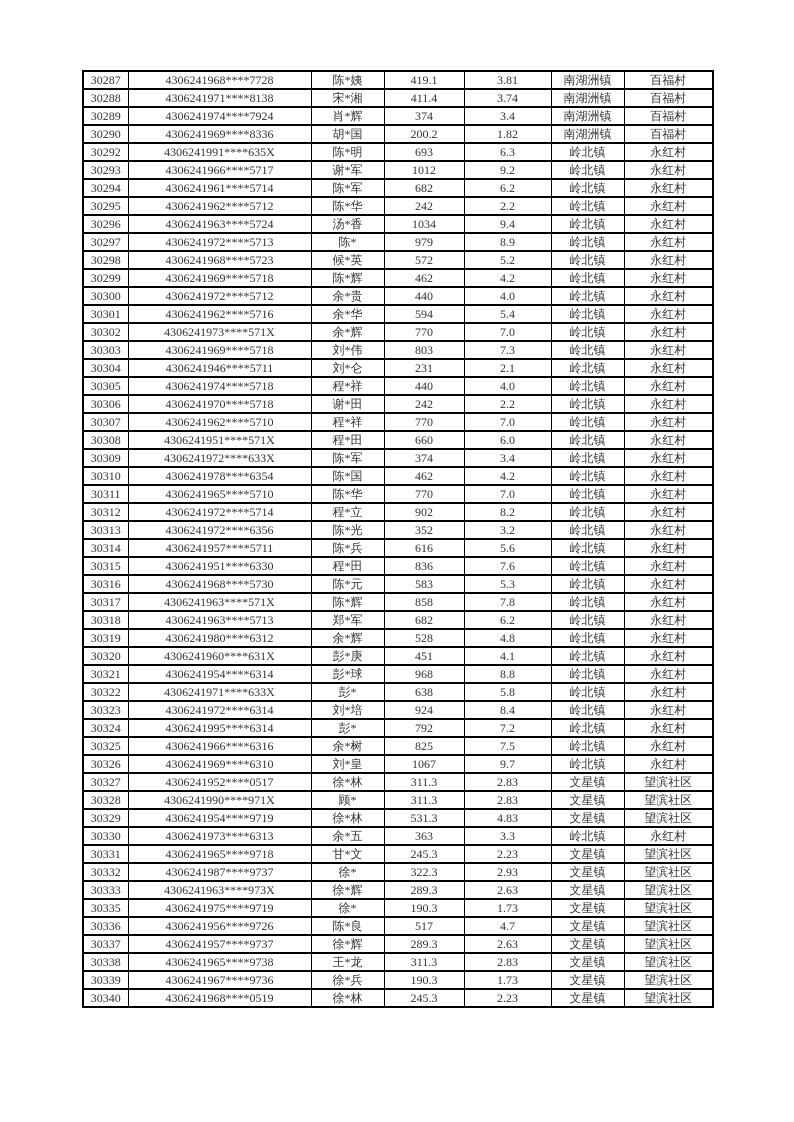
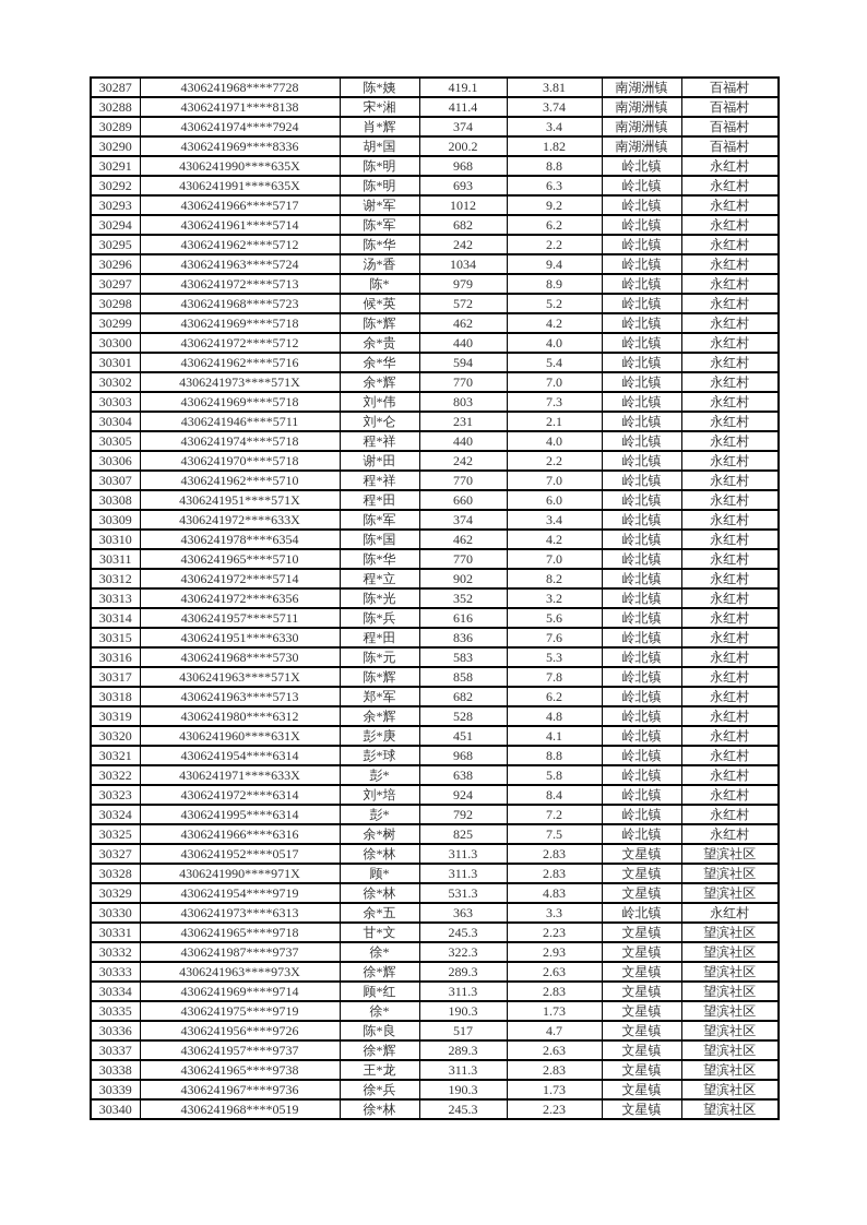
  30287	4306241968****7728	陈*姨	419.1	3.81	南湖洲镇	百福村
  30288	4306241971****8138	宋*湘	411.4	3.74	南湖洲镇	百福村
  30289	4306241974****7924	肖*辉	374	3.4	南湖洲镇	百福村
  30290	4306241969****8336	胡*国	200.2	1.82	南湖洲镇	百福村
+ 30291	4306241990****635X	陈*明	968	8.8	岭北镇	永红村
  30292	4306241991****635X	陈*明	693	6.3	岭北镇	永红村
  30293	4306241966****5717	谢*军	1012	9.2	岭北镇	永红村
  30294	4306241961****5714	陈*军	682	6.2	岭北镇	永红村
  30295	4306241962****5712	陈*华	242	2.2	岭北镇	永红村
  30296	4306241963****5724	汤*香	1034	9.4	岭北镇	永红村
  30297	4306241972****5713	陈*	979	8.9	岭北镇	永红村
  30298	4306241968****5723	候*英	572	5.2	岭北镇	永红村
  30299	4306241969****5718	陈*辉	462	4.2	岭北镇	永红村
  30300	4306241972****5712	余*贵	440	4.0	岭北镇	永红村
  30301	4306241962****5716	余*华	594	5.4	岭北镇	永红村
  30302	4306241973****571X	余*辉	770	7.0	岭北镇	永红村
  30303	4306241969****5718	刘*伟	803	7.3	岭北镇	永红村
  30304	4306241946****5711	刘*仑	231	2.1	岭北镇	永红村
  30305	4306241974****5718	程*祥	440	4.0	岭北镇	永红村
  30306	4306241970****5718	谢*田	242	2.2	岭北镇	永红村
  30307	4306241962****5710	程*祥	770	7.0	岭北镇	永红村
  30308	4306241951****571X	程*田	660	6.0	岭北镇	永红村
  30309	4306241972****633X	陈*军	374	3.4	岭北镇	永红村
  30310	4306241978****6354	陈*国	462	4.2	岭北镇	永红村
  30311	4306241965****5710	陈*华	770	7.0	岭北镇	永红村
  30312	4306241972****5714	程*立	902	8.2	岭北镇	永红村
  30313	4306241972****6356	陈*光	352	3.2	岭北镇	永红村
  30314	4306241957****5711	陈*兵	616	5.6	岭北镇	永红村
  30315	4306241951****6330	程*田	836	7.6	岭北镇	永红村
  30316	4306241968****5730	陈*元	583	5.3	岭北镇	永红村
  30317	4306241963****571X	陈*辉	858	7.8	岭北镇	永红村
  30318	4306241963****5713	郑*军	682	6.2	岭北镇	永红村
  30319	4306241980****6312	余*辉	528	4.8	岭北镇	永红村
  30320	4306241960****631X	彭*庚	451	4.1	岭北镇	永红村
  30321	4306241954****6314	彭*球	968	8.8	岭北镇	永红村
  30322	4306241971****633X	彭*	638	5.8	岭北镇	永红村
  30323	4306241972****6314	刘*培	924	8.4	岭北镇	永红村
  30324	4306241995****6314	彭*	792	7.2	岭北镇	永红村
  30325	4306241966****6316	余*树	825	7.5	岭北镇	永红村
- 30326	4306241969****6310	刘*皇	1067	9.7	岭北镇	永红村
  30327	4306241952****0517	徐*林	311.3	2.83	文星镇	望滨社区
  30328	4306241990****971X	顾*	311.3	2.83	文星镇	望滨社区
  30329	4306241954****9719	徐*林	531.3	4.83	文星镇	望滨社区
  30330	4306241973****6313	余*五	363	3.3	岭北镇	永红村
  30331	4306241965****9718	甘*文	245.3	2.23	文星镇	望滨社区
  30332	4306241987****9737	徐*	322.3	2.93	文星镇	望滨社区
  30333	4306241963****973X	徐*辉	289.3	2.63	文星镇	望滨社区
+ 30334	4306241969****9714	顾*红	311.3	2.83	文星镇	望滨社区
  30335	4306241975****9719	徐*	190.3	1.73	文星镇	望滨社区
  30336	4306241956****9726	陈*良	517	4.7	文星镇	望滨社区
  30337	4306241957****9737	徐*辉	289.3	2.63	文星镇	望滨社区
  30338	4306241965****9738	王*龙	311.3	2.83	文星镇	望滨社区
  30339	4306241967****9736	徐*兵	190.3	1.73	文星镇	望滨社区
  30340	4306241968****0519	徐*林	245.3	2.23	文星镇	望滨社区
